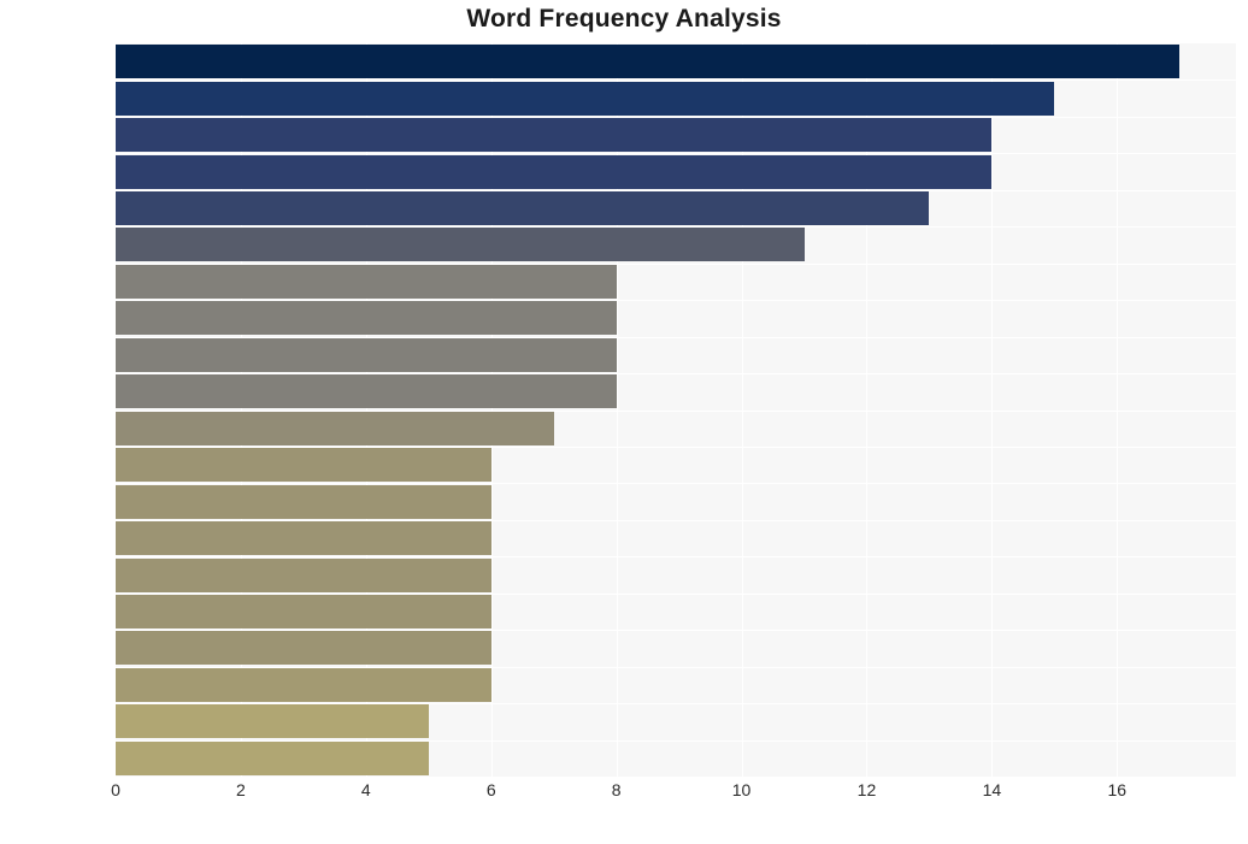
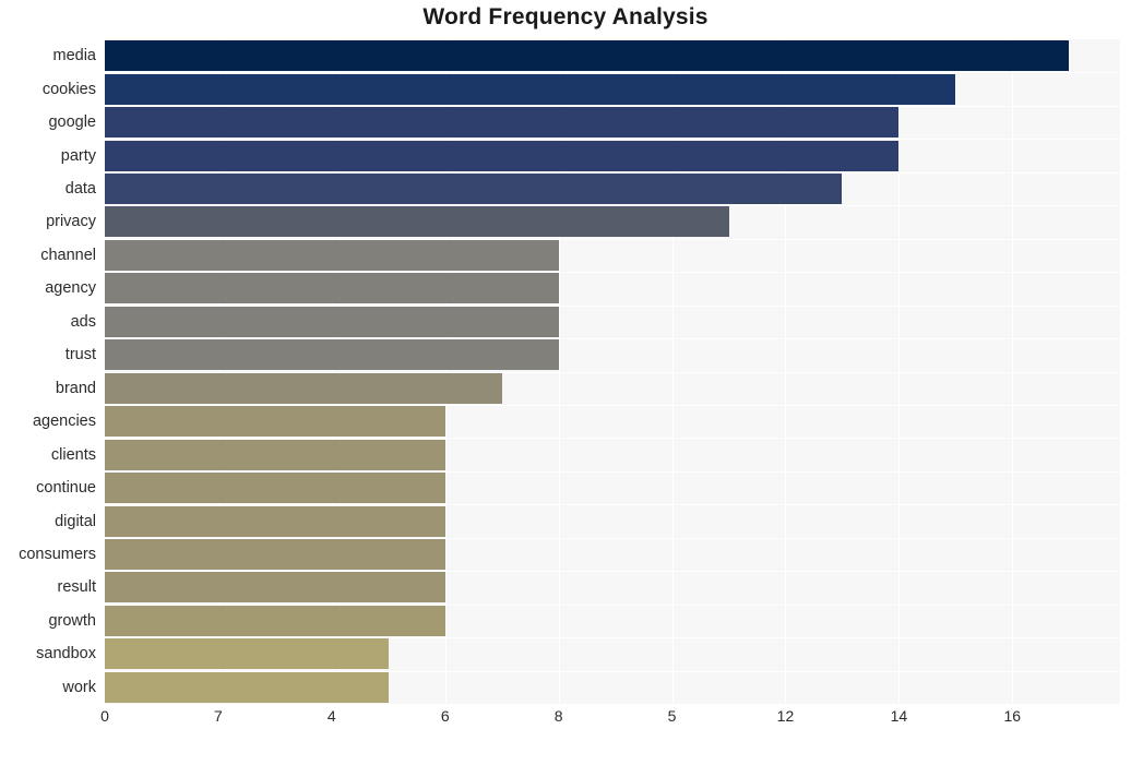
  Word Frequency Analysis
+ media
+ cookies
+ google
+ party
+ data
+ privacy
+ channel
+ agency
+ ads
+ trust
+ brand
+ agencies
+ clients
+ continue
+ digital
+ consumers
+ result
+ growth
+ sandbox
+ work
  0
- 2
+ 7
  4
  6
  8
- 10
+ 5
  12
  14
  16
